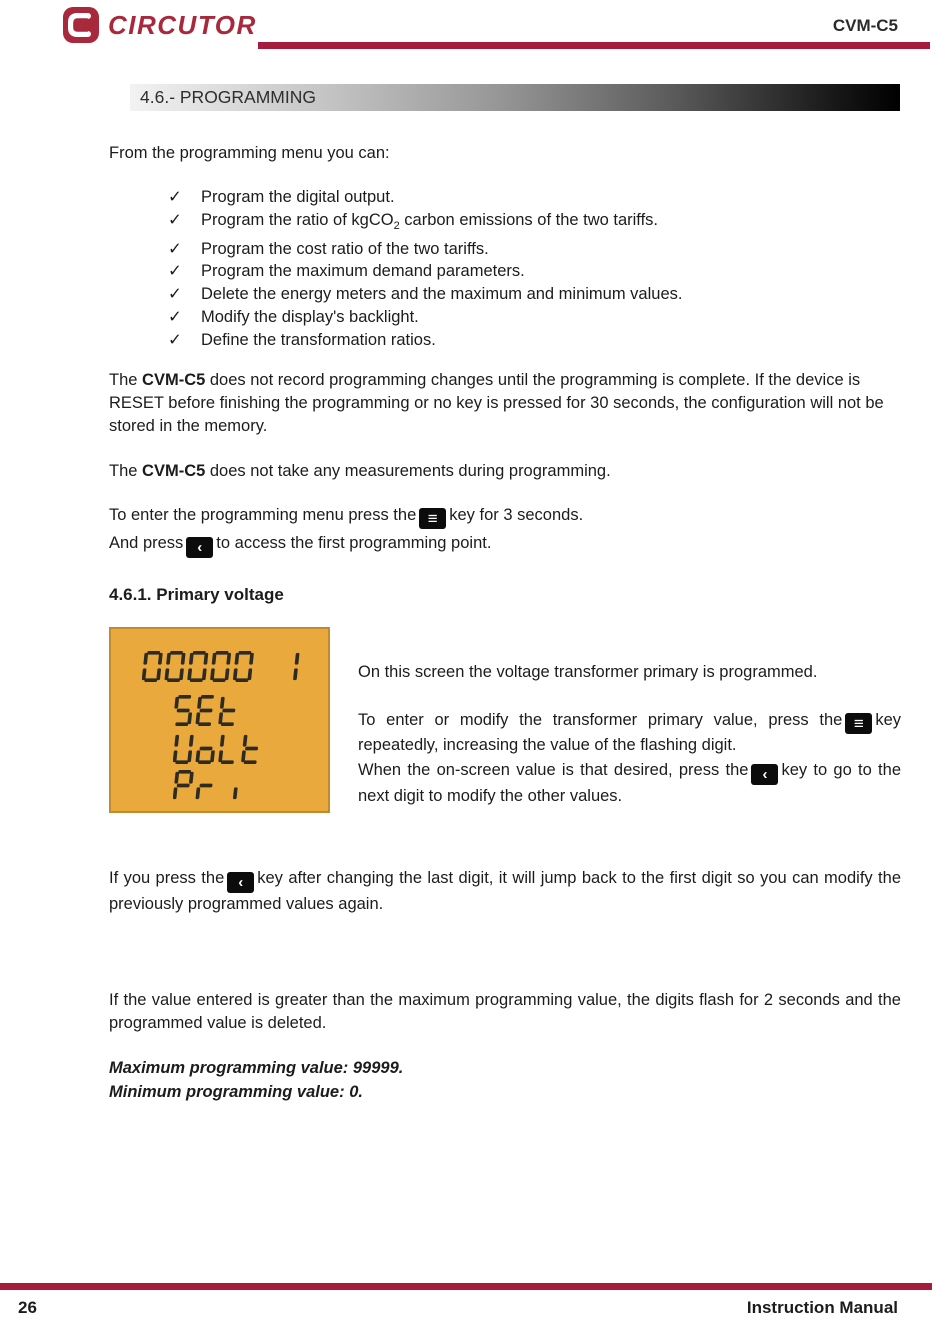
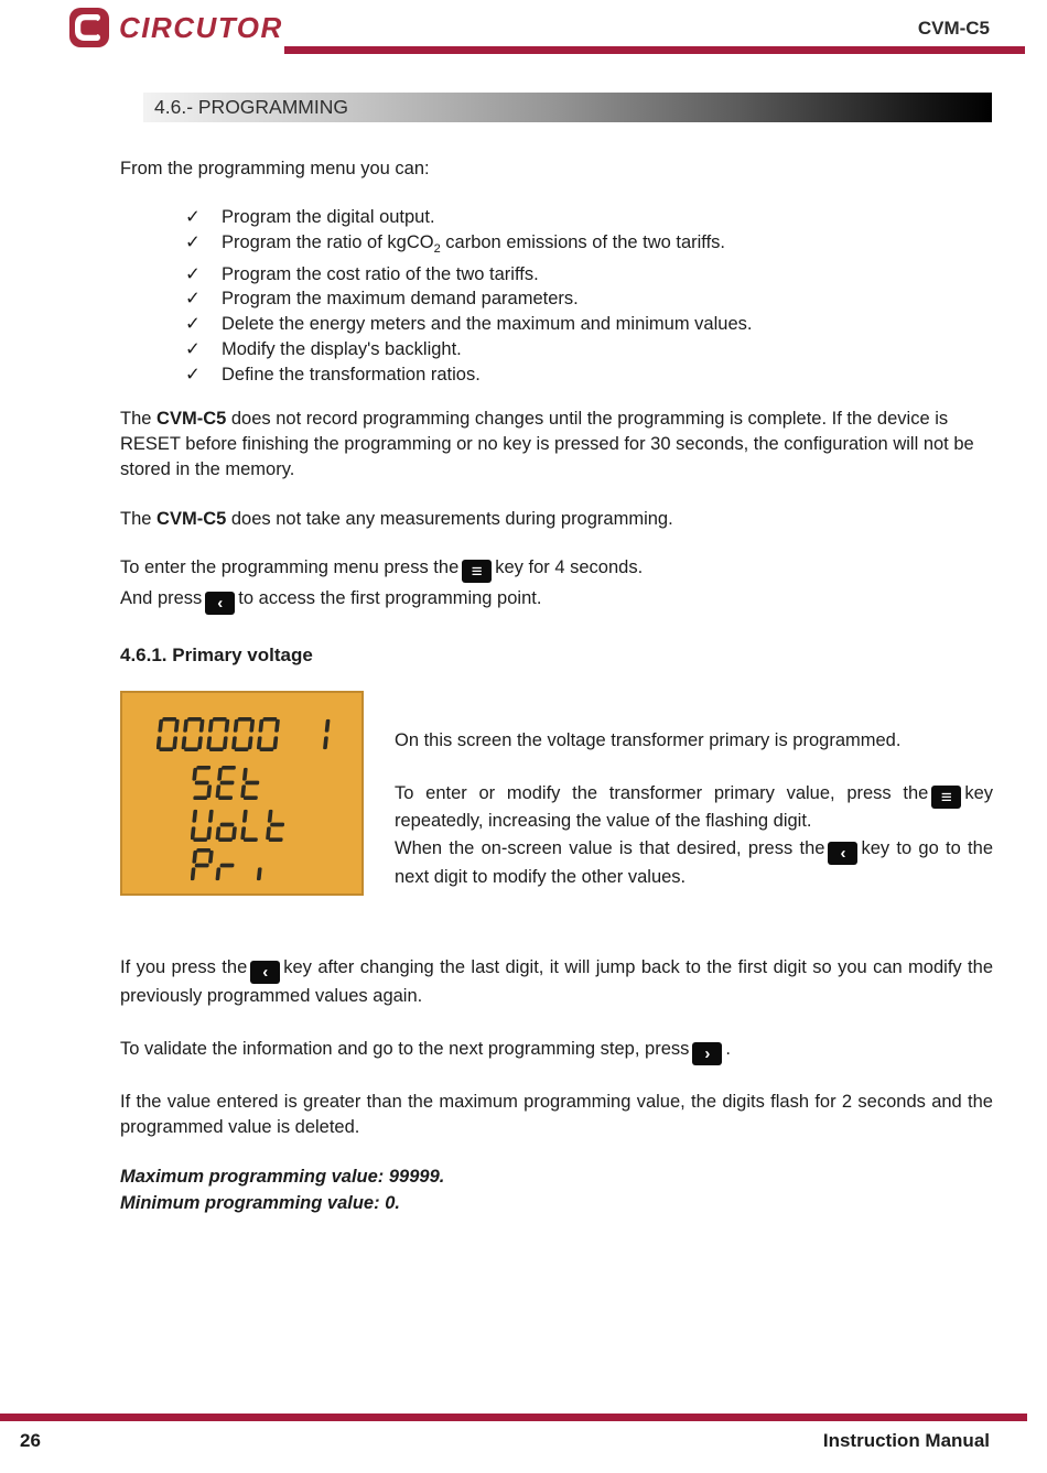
  CIRCUTOR
  CVM-C5
  4.6.- PROGRAMMING
  From the programming menu you can:
  ✓
  Program the digital output.
  ✓
  Program the ratio of kgCO2 carbon emissions of the two tariffs.
  ✓
  Program the cost ratio of the two tariffs.
  ✓
  Program the maximum demand parameters.
  ✓
  Delete the energy meters and the maximum and minimum values.
  ✓
  Modify the display's backlight.
  ✓
  Define the transformation ratios.
  The CVM-C5 does not record programming changes until the programming is complete. If the device is RESET before finishing the programming or no key is pressed for 30 seconds, the configuration will not be stored in the memory.
  The CVM-C5 does not take any measurements during programming.
- To enter the programming menu press the ≡ key for 3 seconds.
+ To enter the programming menu press the ≡ key for 4 seconds.
  And press ‹ to access the first programming point.
  4.6.1. Primary voltage
  On this screen the voltage transformer primary is programmed.
  To enter or modify the transformer primary value, press the ≡ key repeatedly, increasing the value of the flashing digit.
  When the on-screen value is that desired, press the ‹ key to go to the next digit to modify the other values.
  If you press the ‹ key after changing the last digit, it will jump back to the first digit so you can modify the previously programmed values again.
+ To validate the information and go to the next programming step, press › .
  If the value entered is greater than the maximum programming value, the digits flash for 2 seconds and the programmed value is deleted.
  Maximum programming value: 99999.
  Minimum programming value: 0.
  26
  Instruction Manual
